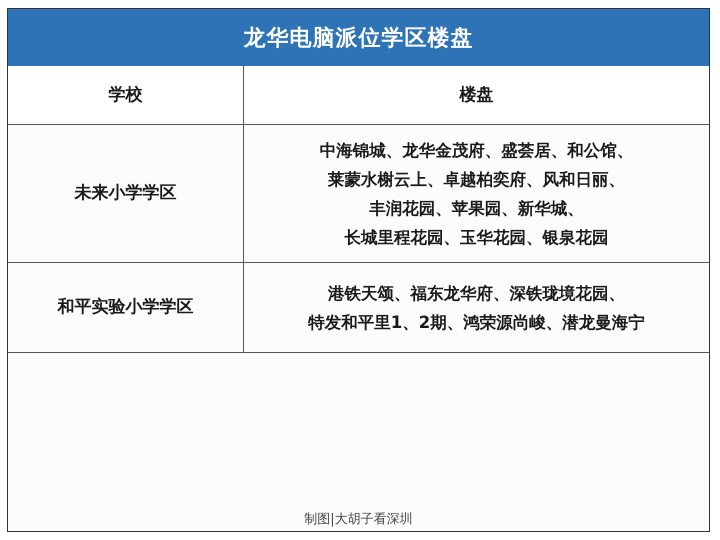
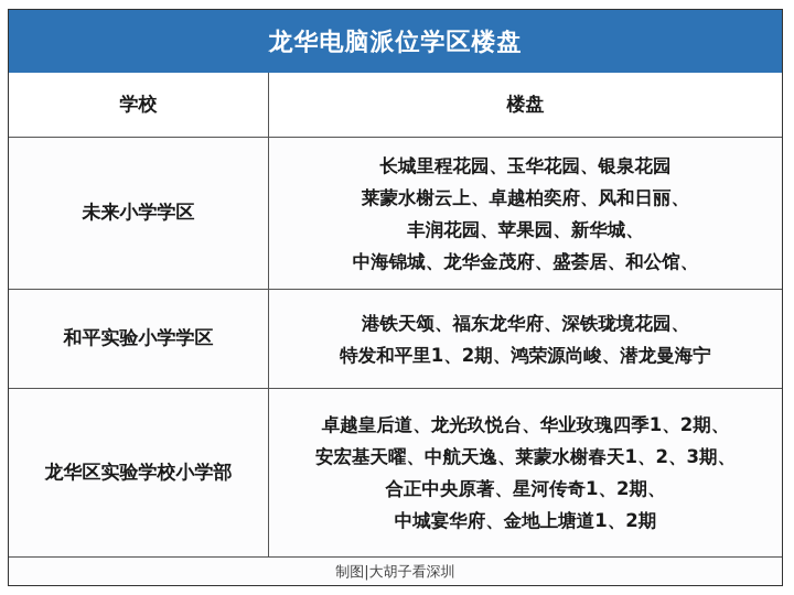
  龙华电脑派位学区楼盘
  学校
  楼盘
  未来小学学区
- 中海锦城、龙华金茂府、盛荟居、和公馆、
+ 长城里程花园、玉华花园、银泉花园
  莱蒙水榭云上、卓越柏奕府、风和日丽、
  丰润花园、苹果园、新华城、
- 长城里程花园、玉华花园、银泉花园
+ 中海锦城、龙华金茂府、盛荟居、和公馆、
  和平实验小学学区
  港铁天颂、福东龙华府、深铁珑境花园、
  特发和平里1、2期、鸿荣源尚峻、潜龙曼海宁
+ 龙华区实验学校小学部
+ 卓越皇后道、龙光玖悦台、华业玫瑰四季1、2期、
+ 安宏基天曜、中航天逸、莱蒙水榭春天1、2、3期、
+ 合正中央原著、星河传奇1、2期、
+ 中城宴华府、金地上塘道1、2期
  制图|大胡子看深圳
